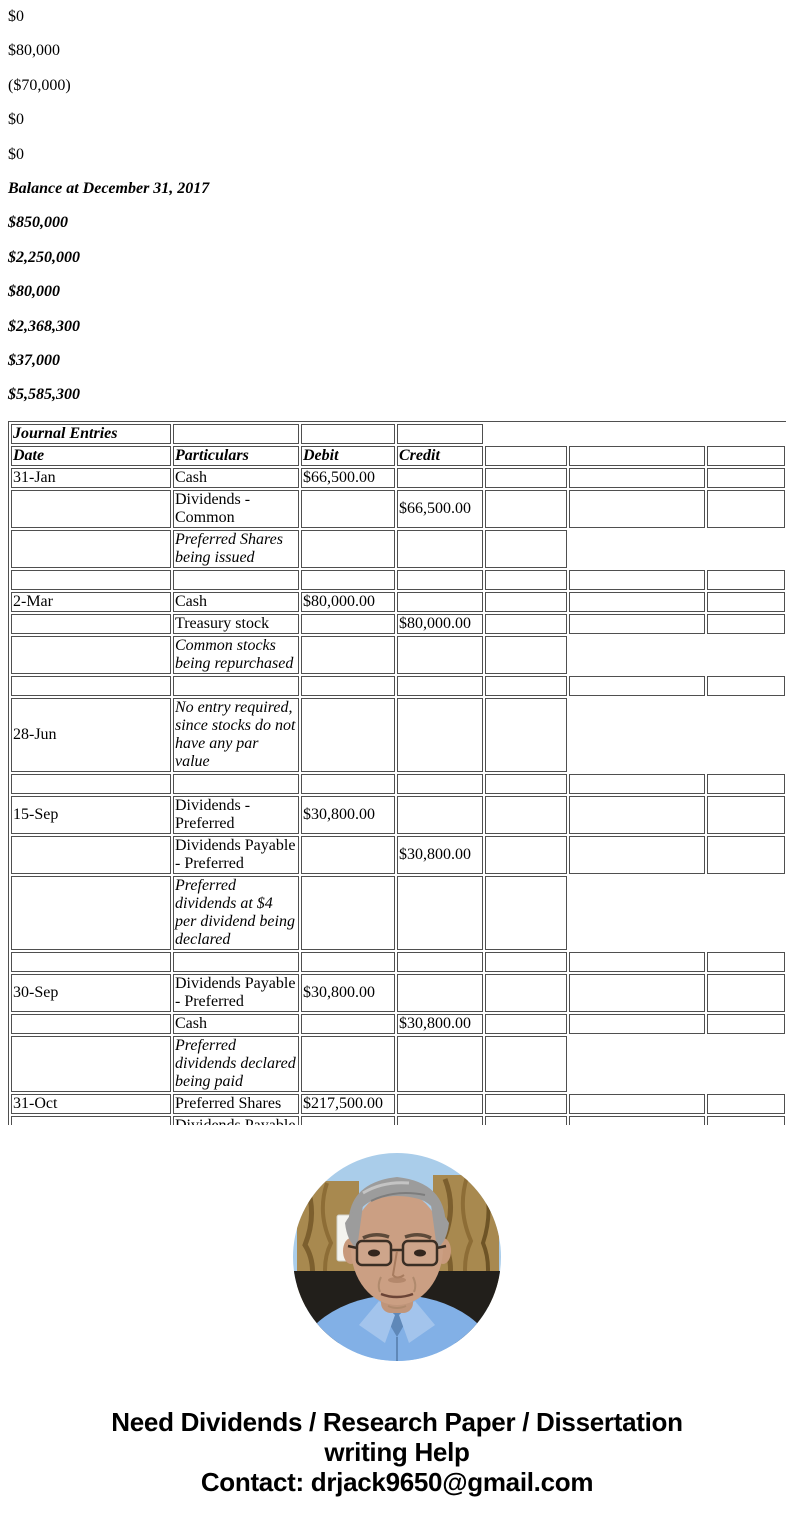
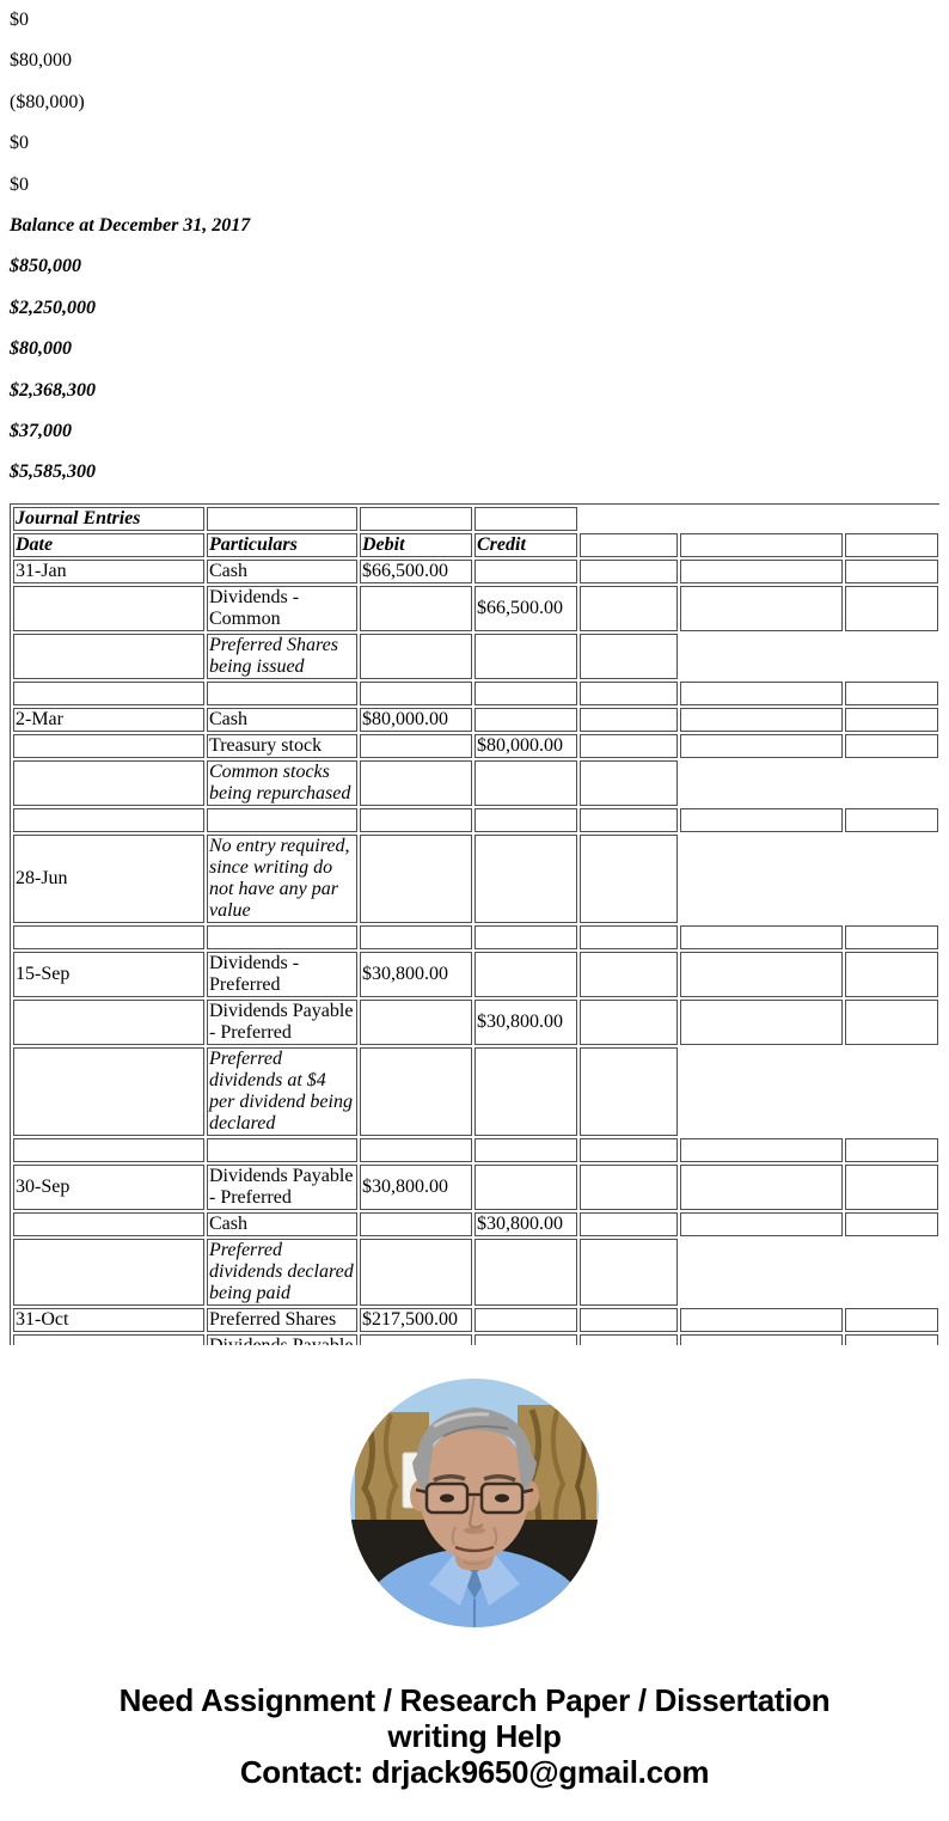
  $0
  $80,000
- ($70,000)
+ ($80,000)
  $0
  $0
  Balance at December 31, 2017
  $850,000
  $2,250,000
  $80,000
  $2,368,300
  $37,000
  $5,585,300
  Journal Entries
  Date	Particulars	Debit	Credit
  31-Jan	Cash	$66,500.00
  	Dividends - Common		$66,500.00
  	Preferred Shares being issued
  2-Mar	Cash	$80,000.00
  	Treasury stock		$80,000.00
  	Common stocks being repurchased
- 28-Jun	No entry required, since stocks do not have any par value
+ 28-Jun	No entry required, since writing do not have any par value
  15-Sep	Dividends - Preferred	$30,800.00
  	Dividends Payable - Preferred		$30,800.00
  	Preferred dividends at $4 per dividend being declared
  30-Sep	Dividends Payable - Preferred	$30,800.00
  	Cash		$30,800.00
  	Preferred dividends declared being paid
  31-Oct	Preferred Shares	$217,500.00
- Need Dividends / Research Paper / Dissertation
+ Need Assignment / Research Paper / Dissertation
  writing Help
  Contact: drjack9650@gmail.com
